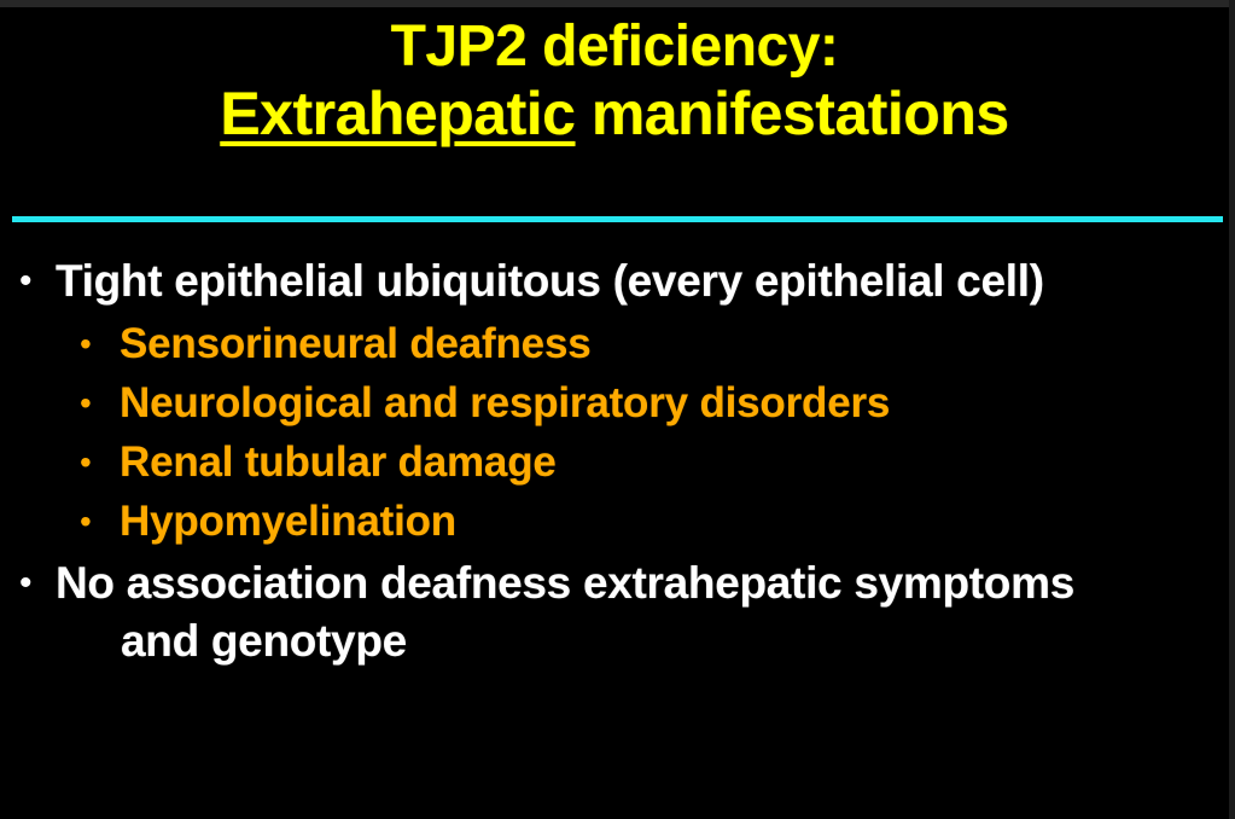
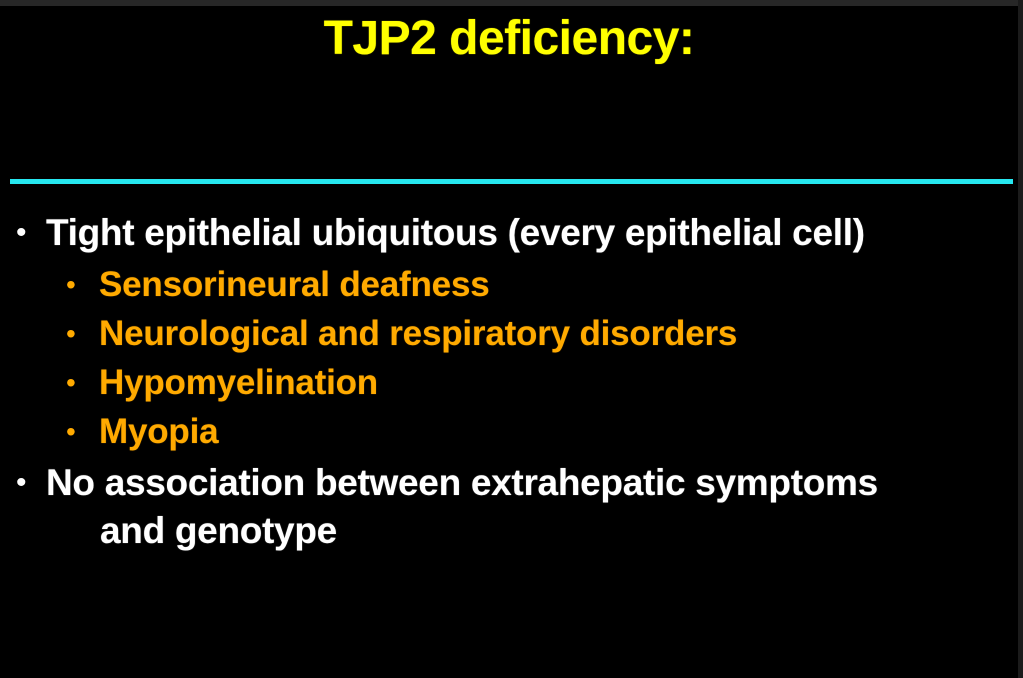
  TJP2 deficiency:
- Extrahepatic manifestations
  • Tight epithelial ubiquitous (every epithelial cell)
  • Sensorineural deafness
  • Neurological and respiratory disorders
- • Renal tubular damage
  • Hypomyelination
+ • Myopia
- • No association deafness extrahepatic symptoms
+ • No association between extrahepatic symptoms
  and genotype
